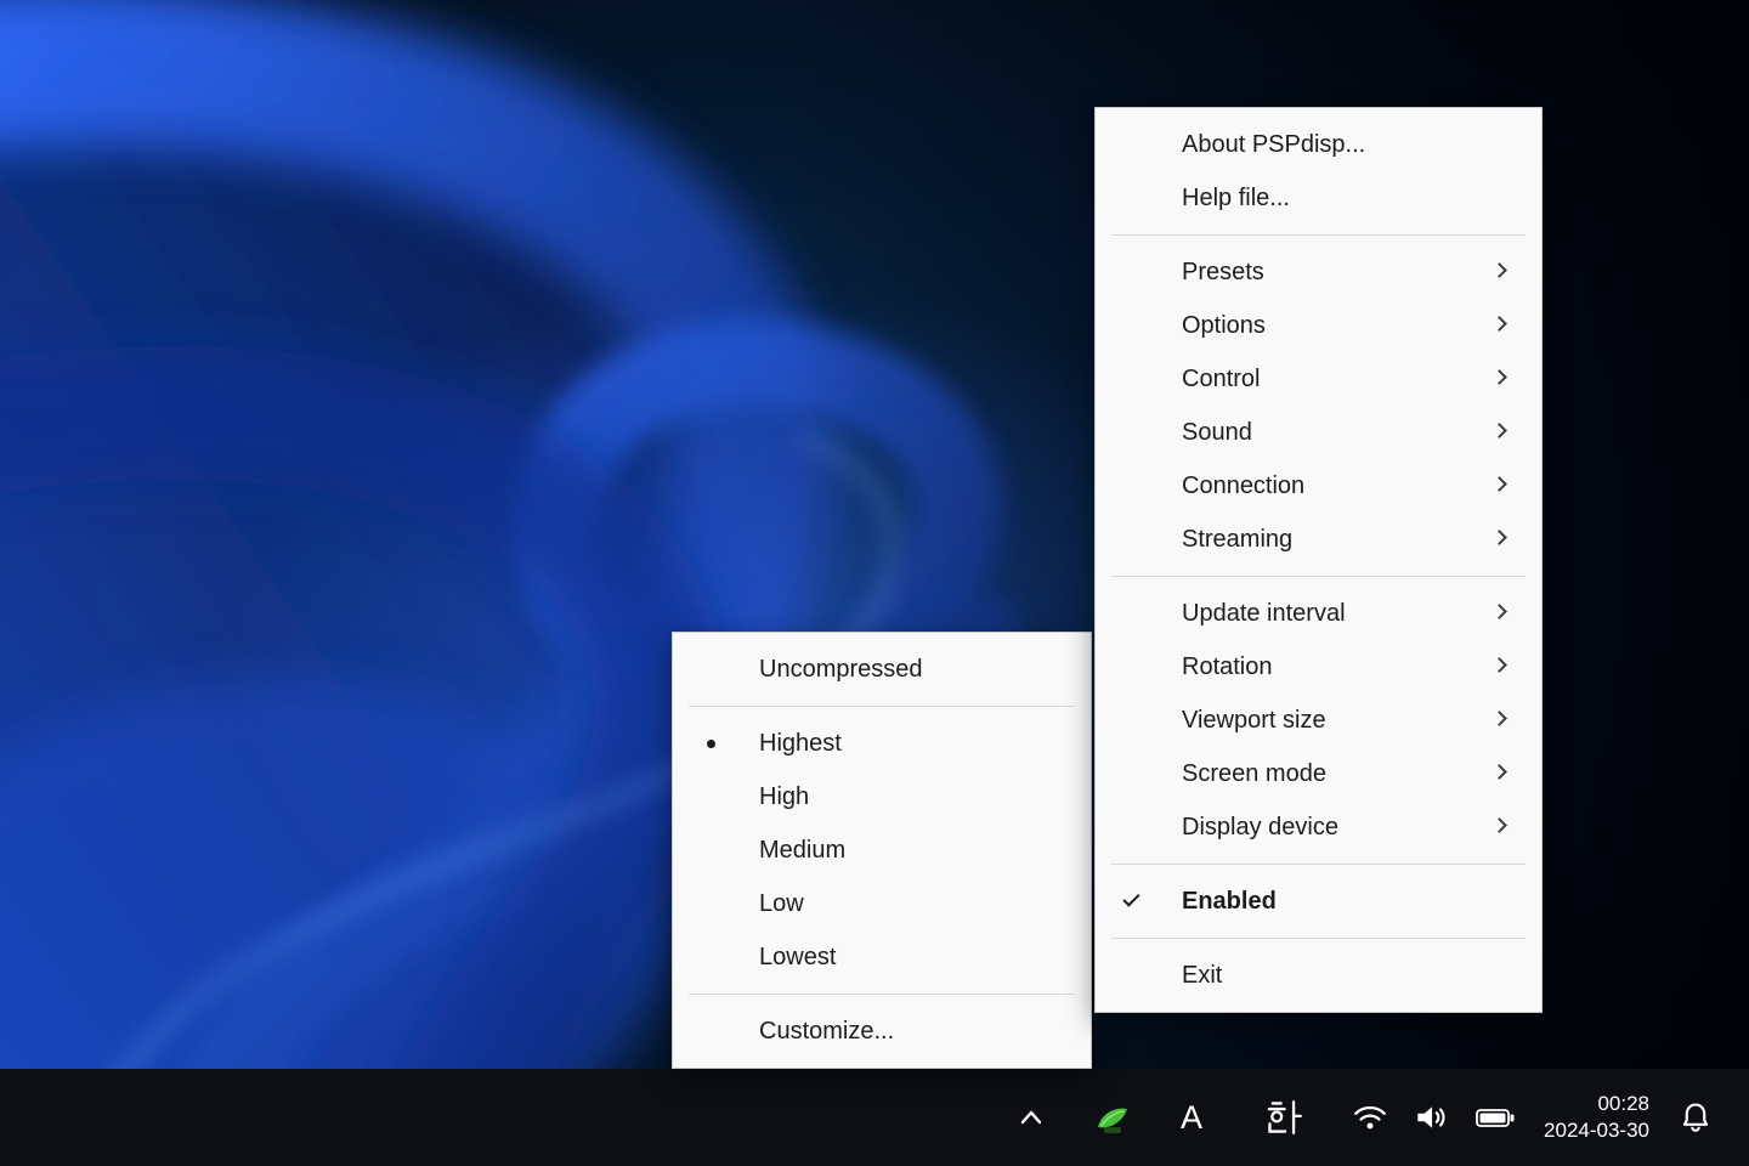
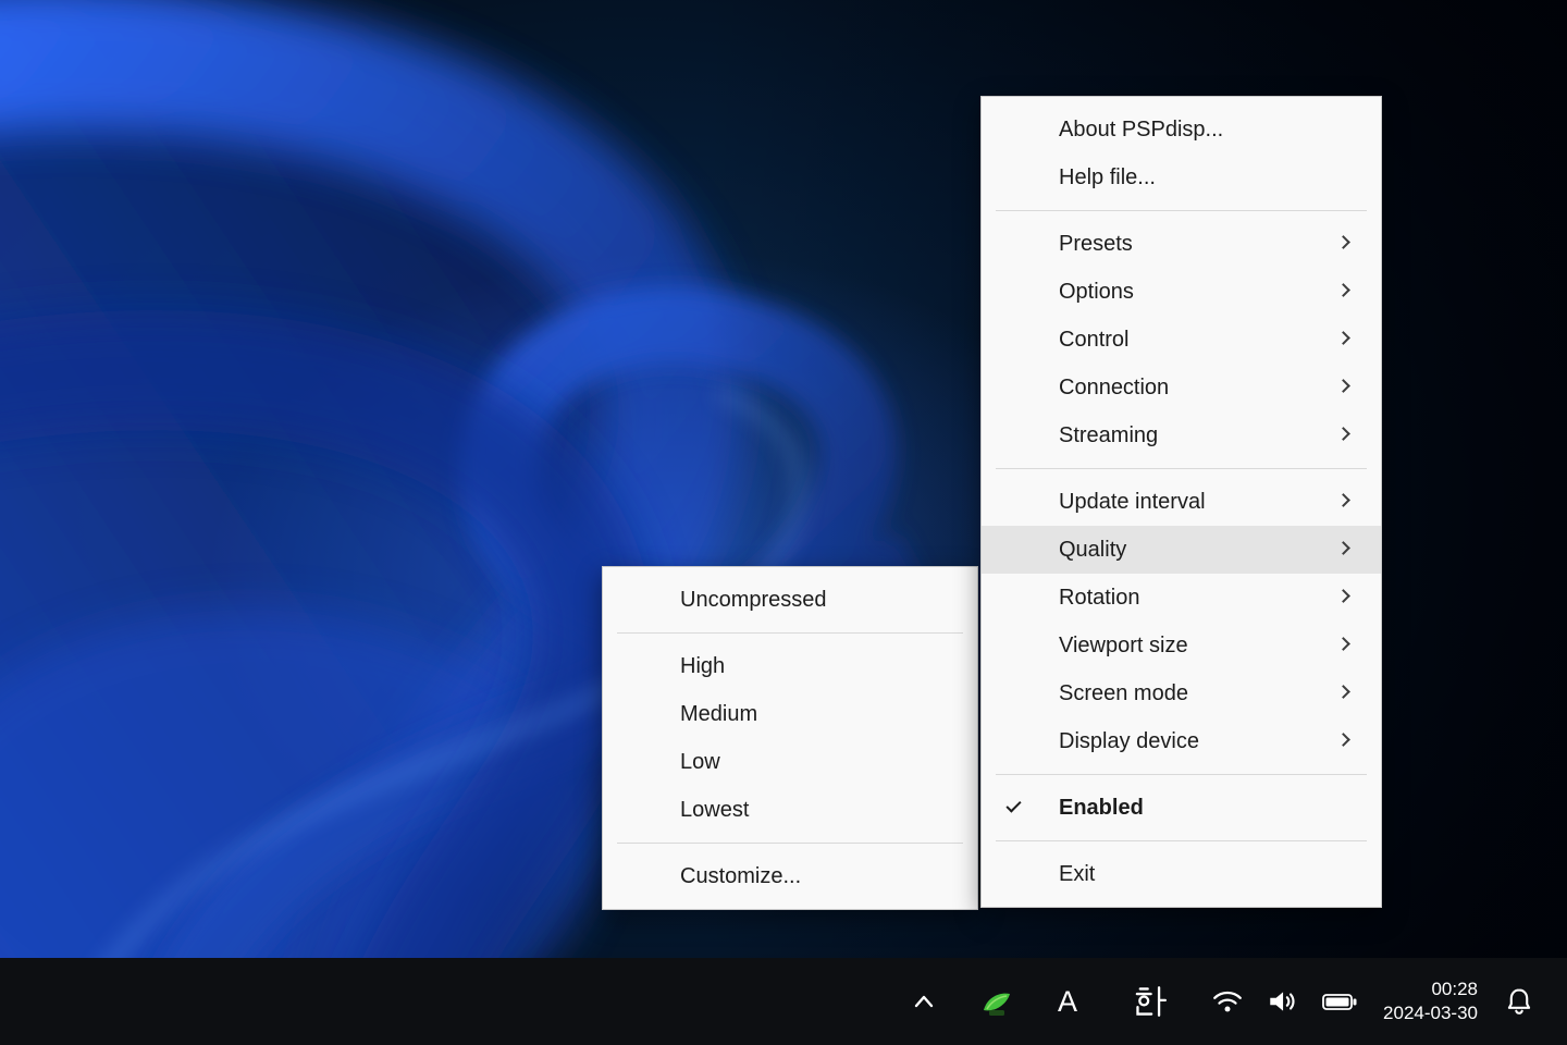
  Uncompressed
- Highest
  High
  Medium
  Low
  Lowest
  Customize...
  About PSPdisp...
  Help file...
  Presets
  Options
  Control
- Sound
  Connection
  Streaming
  Update interval
+ Quality
  Rotation
  Viewport size
  Screen mode
  Display device
  Enabled
  Exit
  A
  00:28
  2024-03-30
